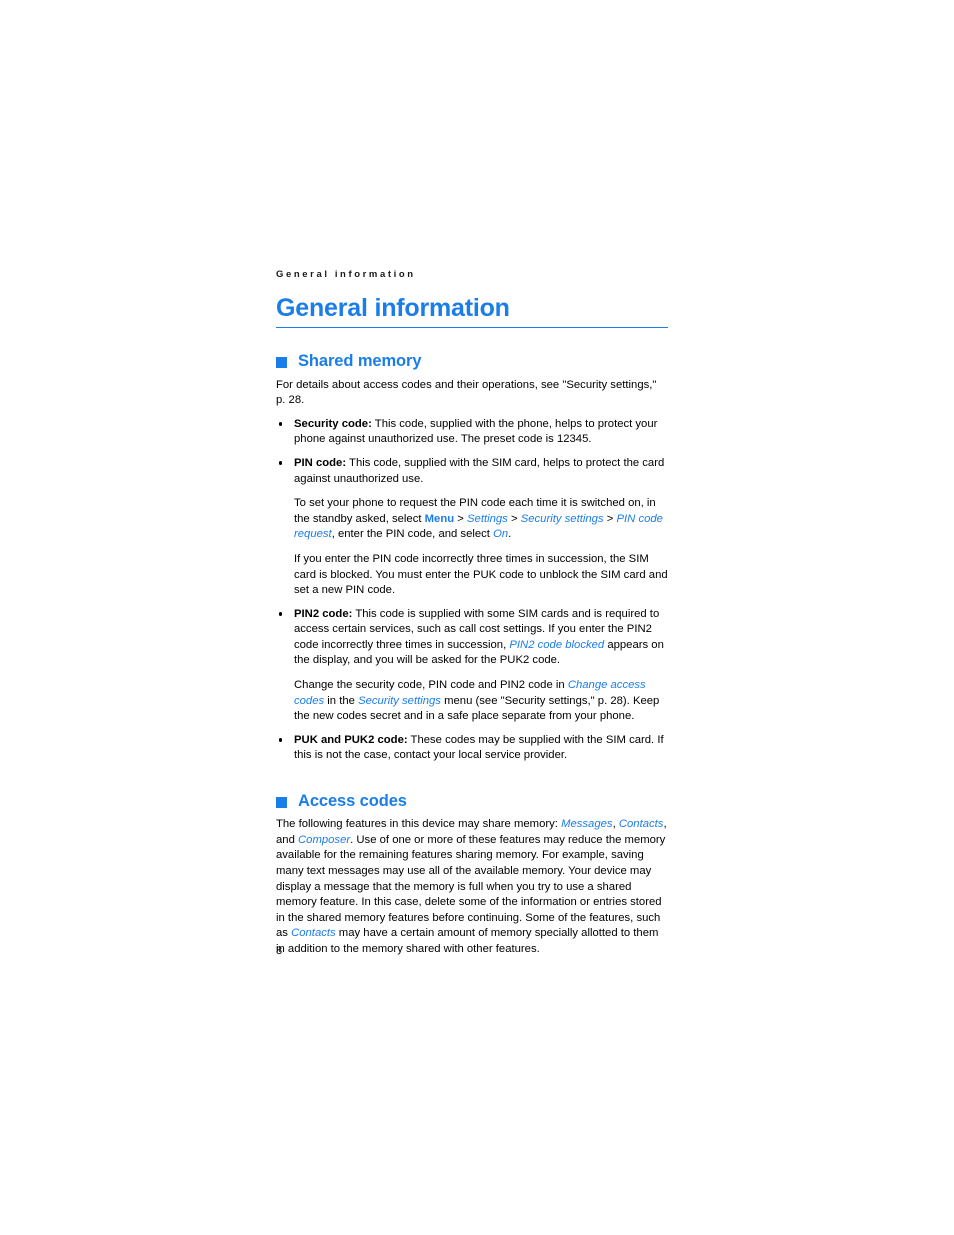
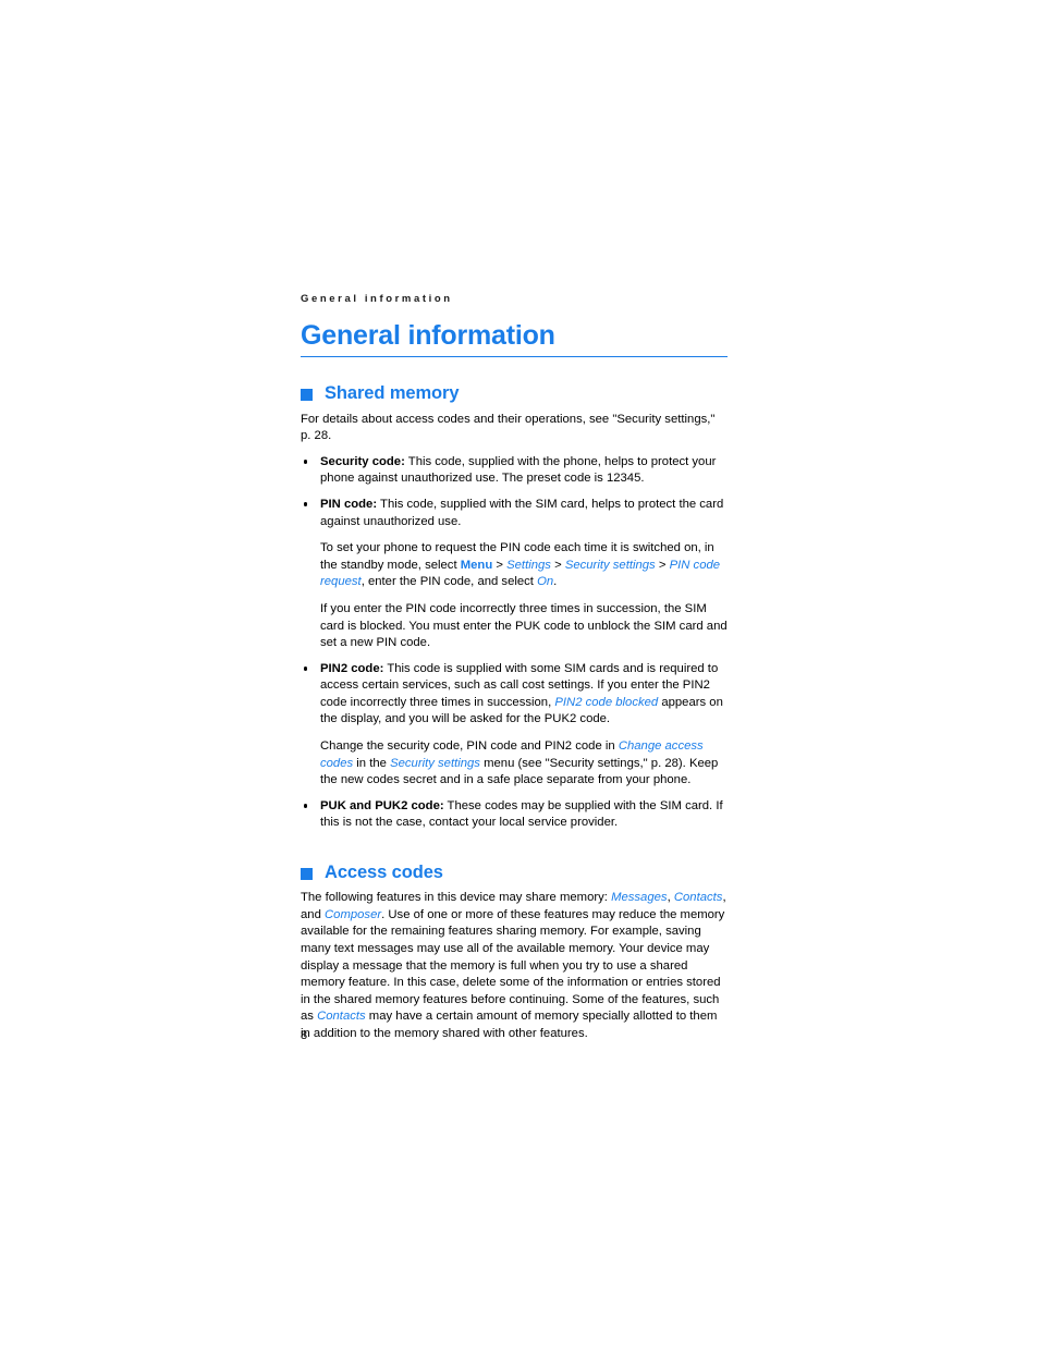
  General information
  General information
  Shared memory
  For details about access codes and their operations, see "Security settings," p. 28.
  Security code: This code, supplied with the phone, helps to protect your phone against unauthorized use. The preset code is 12345.
  PIN code: This code, supplied with the SIM card, helps to protect the card against unauthorized use.
- To set your phone to request the PIN code each time it is switched on, in the standby asked, select Menu > Settings > Security settings > PIN code request, enter the PIN code, and select On.
+ To set your phone to request the PIN code each time it is switched on, in the standby mode, select Menu > Settings > Security settings > PIN code request, enter the PIN code, and select On.
  If you enter the PIN code incorrectly three times in succession, the SIM card is blocked. You must enter the PUK code to unblock the SIM card and set a new PIN code.
  PIN2 code: This code is supplied with some SIM cards and is required to access certain services, such as call cost settings. If you enter the PIN2 code incorrectly three times in succession, PIN2 code blocked appears on the display, and you will be asked for the PUK2 code.
  Change the security code, PIN code and PIN2 code in Change access codes in the Security settings menu (see "Security settings," p. 28). Keep the new codes secret and in a safe place separate from your phone.
  PUK and PUK2 code: These codes may be supplied with the SIM card. If this is not the case, contact your local service provider.
  Access codes
  The following features in this device may share memory: Messages, Contacts, and Composer. Use of one or more of these features may reduce the memory available for the remaining features sharing memory. For example, saving many text messages may use all of the available memory. Your device may display a message that the memory is full when you try to use a shared memory feature. In this case, delete some of the information or entries stored in the shared memory features before continuing. Some of the features, such as Contacts may have a certain amount of memory specially allotted to them in addition to the memory shared with other features.
  8
